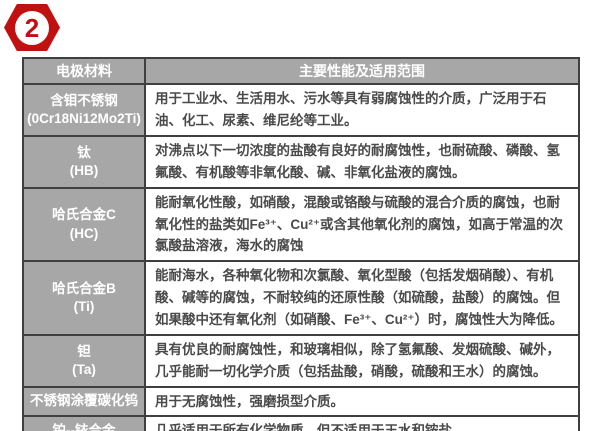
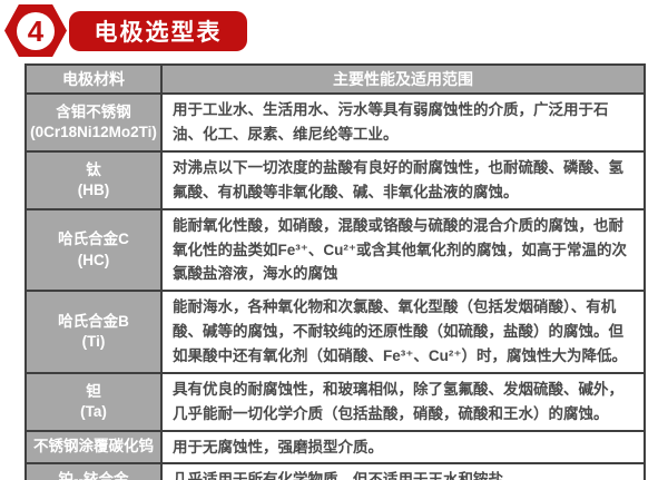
- 2
+ 4
+ 电极选型表
  电极材料	主要性能及适用范围
  含钼不锈钢 (0Cr18Ni12Mo2Ti)	用于工业水、生活用水、污水等具有弱腐蚀性的介质，广泛用于石油、化工、尿素、维尼纶等工业。
  钛 (HB)	对沸点以下一切浓度的盐酸有良好的耐腐蚀性，也耐硫酸、磷酸、氢氟酸、有机酸等非氧化酸、碱、非氧化盐液的腐蚀。
  哈氏合金C (HC)	能耐氧化性酸，如硝酸，混酸或铬酸与硫酸的混合介质的腐蚀，也耐氧化性的盐类如Fe³⁺、Cu²⁺或含其他氧化剂的腐蚀，如高于常温的次氯酸盐溶液，海水的腐蚀
  哈氏合金B (Ti)	能耐海水，各种氧化物和次氯酸、氧化型酸（包括发烟硝酸）、有机酸、碱等的腐蚀，不耐较纯的还原性酸（如硫酸，盐酸）的腐蚀。但如果酸中还有氧化剂（如硝酸、Fe³⁺、Cu²⁺）时，腐蚀性大为降低。
  钽 (Ta)	具有优良的耐腐蚀性，和玻璃相似，除了氢氟酸、发烟硫酸、碱外，几乎能耐一切化学介质（包括盐酸，硝酸，硫酸和王水）的腐蚀。
  不锈钢涂覆碳化钨	用于无腐蚀性，强磨损型介质。
